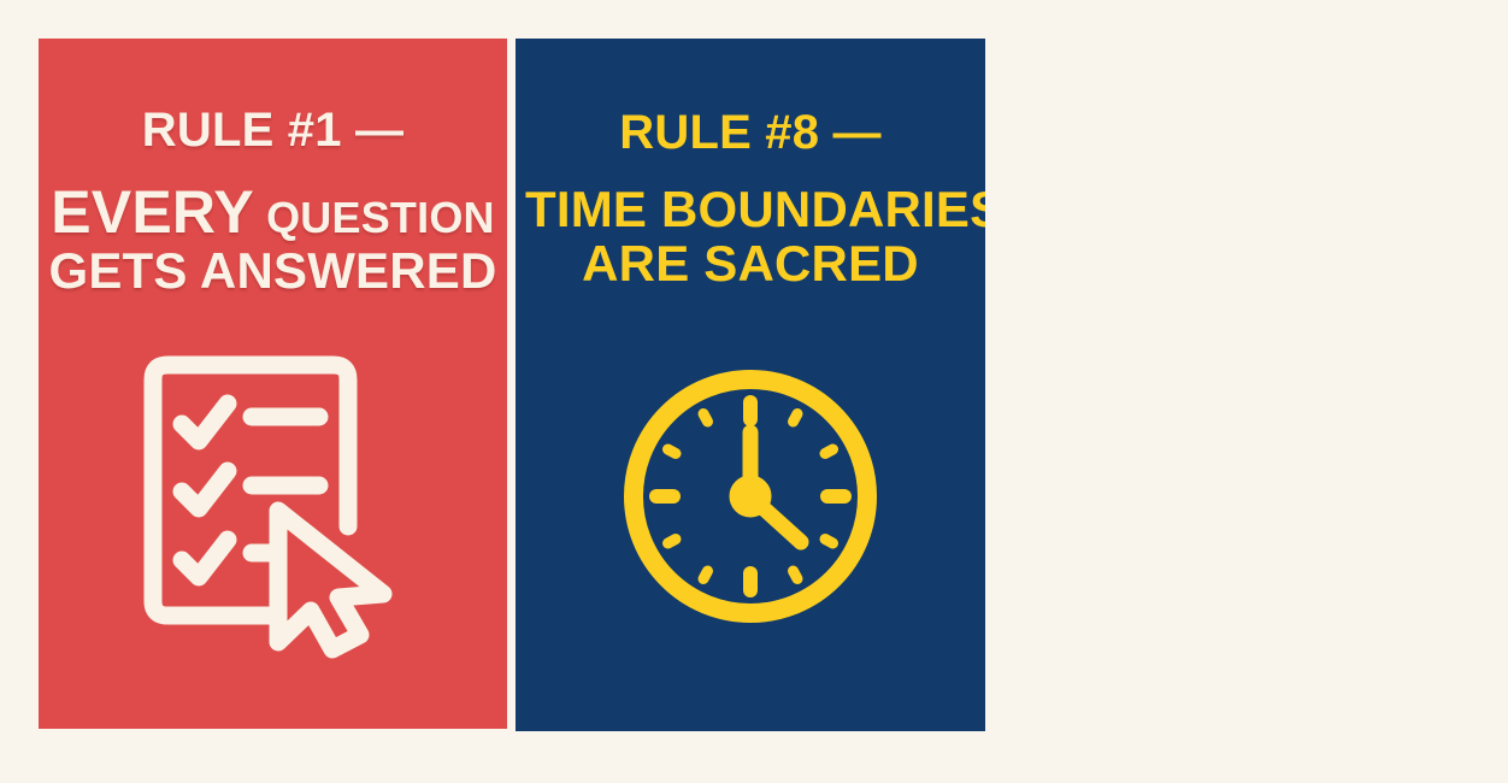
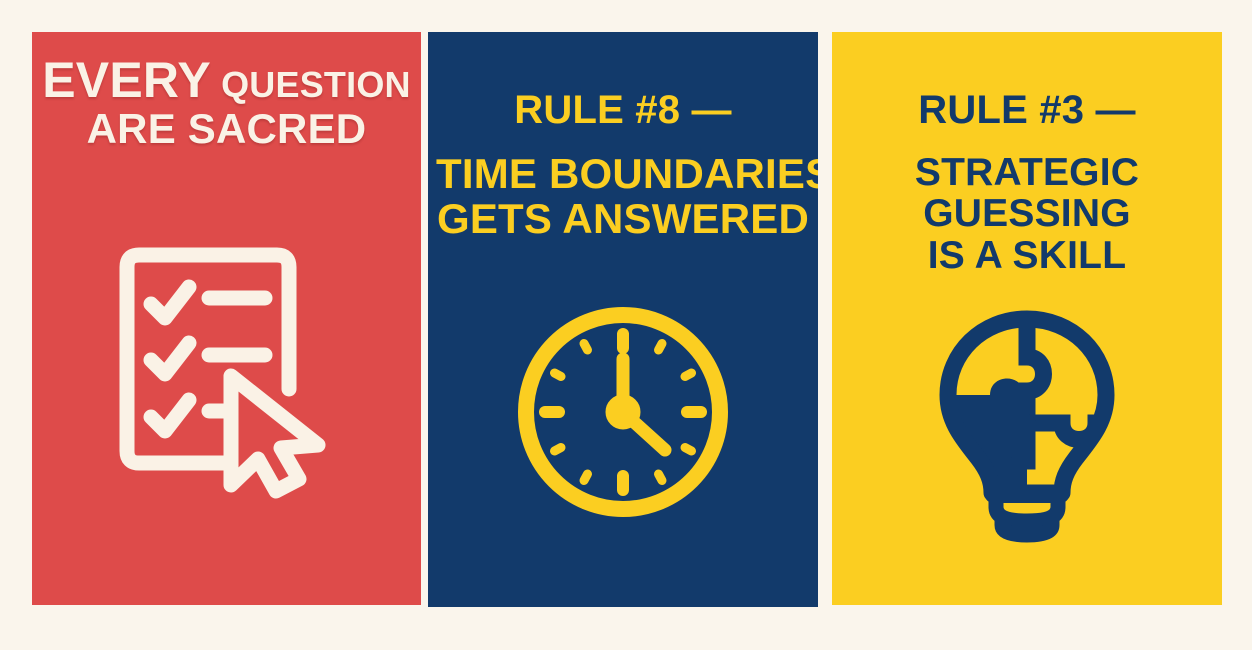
- RULE #1 —
  EVERY QUESTION
- GETS ANSWERED
+ ARE SACRED
  RULE #8 —
  TIME BOUNDARIE
- ARE SACRED
+ GETS ANSWERED
+ RULE #3 —
+ STRATEGIC
+ GUESSING
+ IS A SKILL
